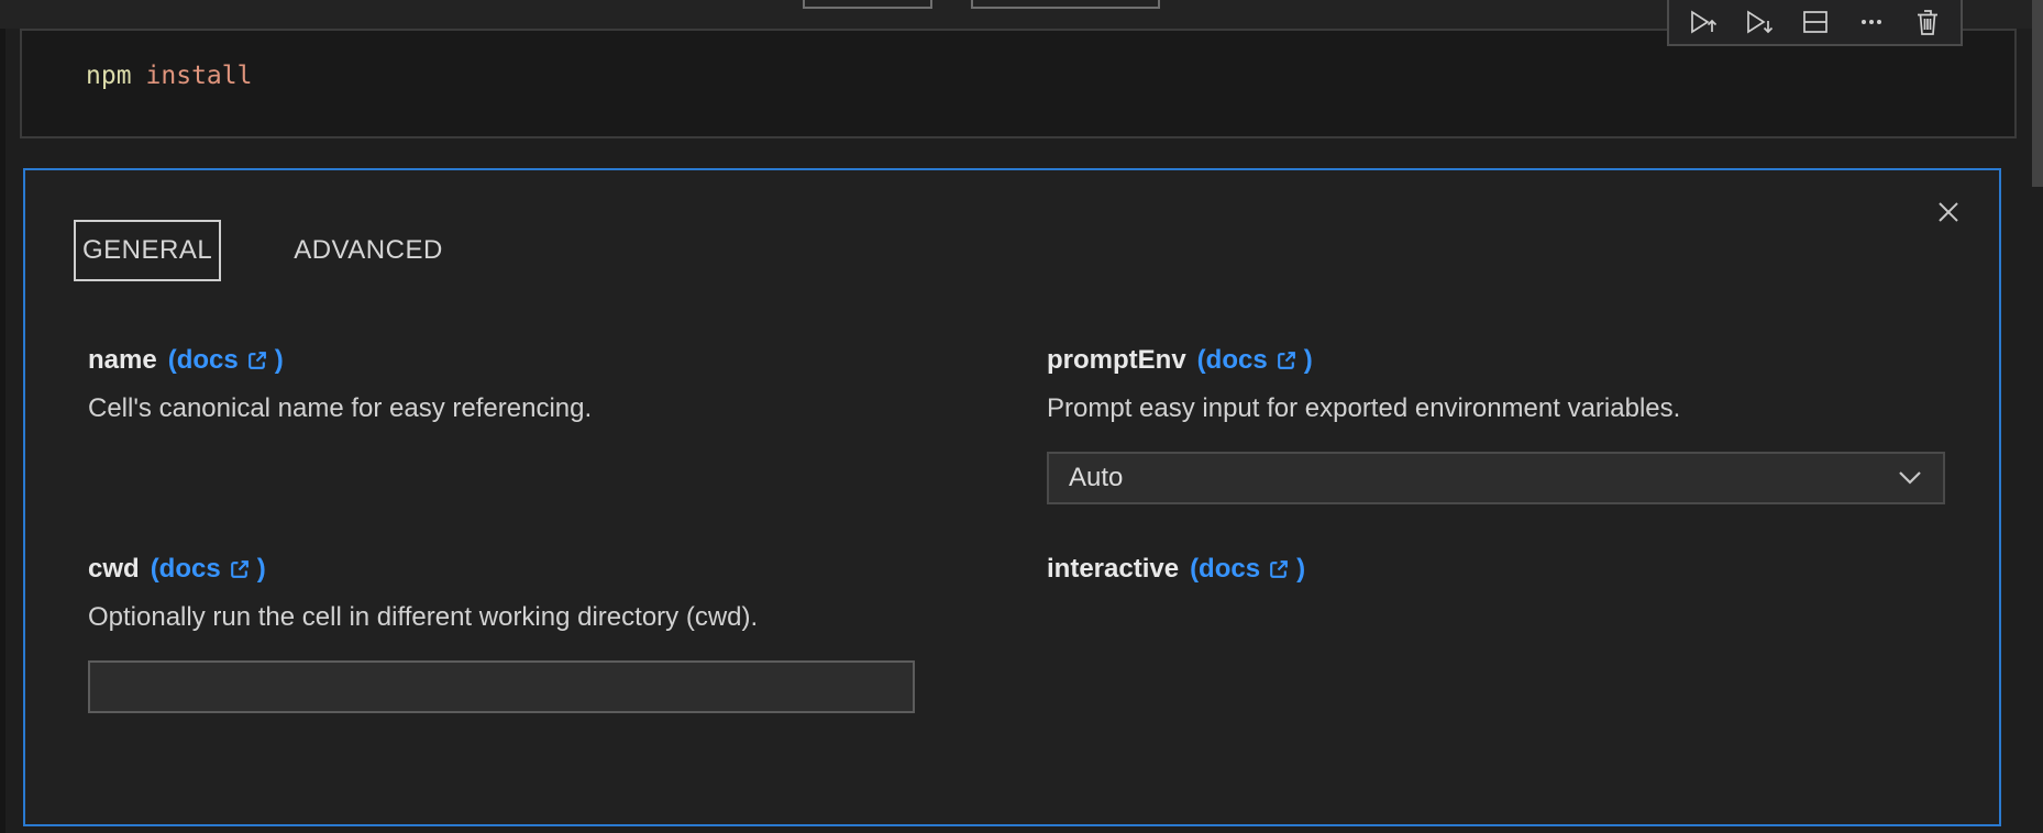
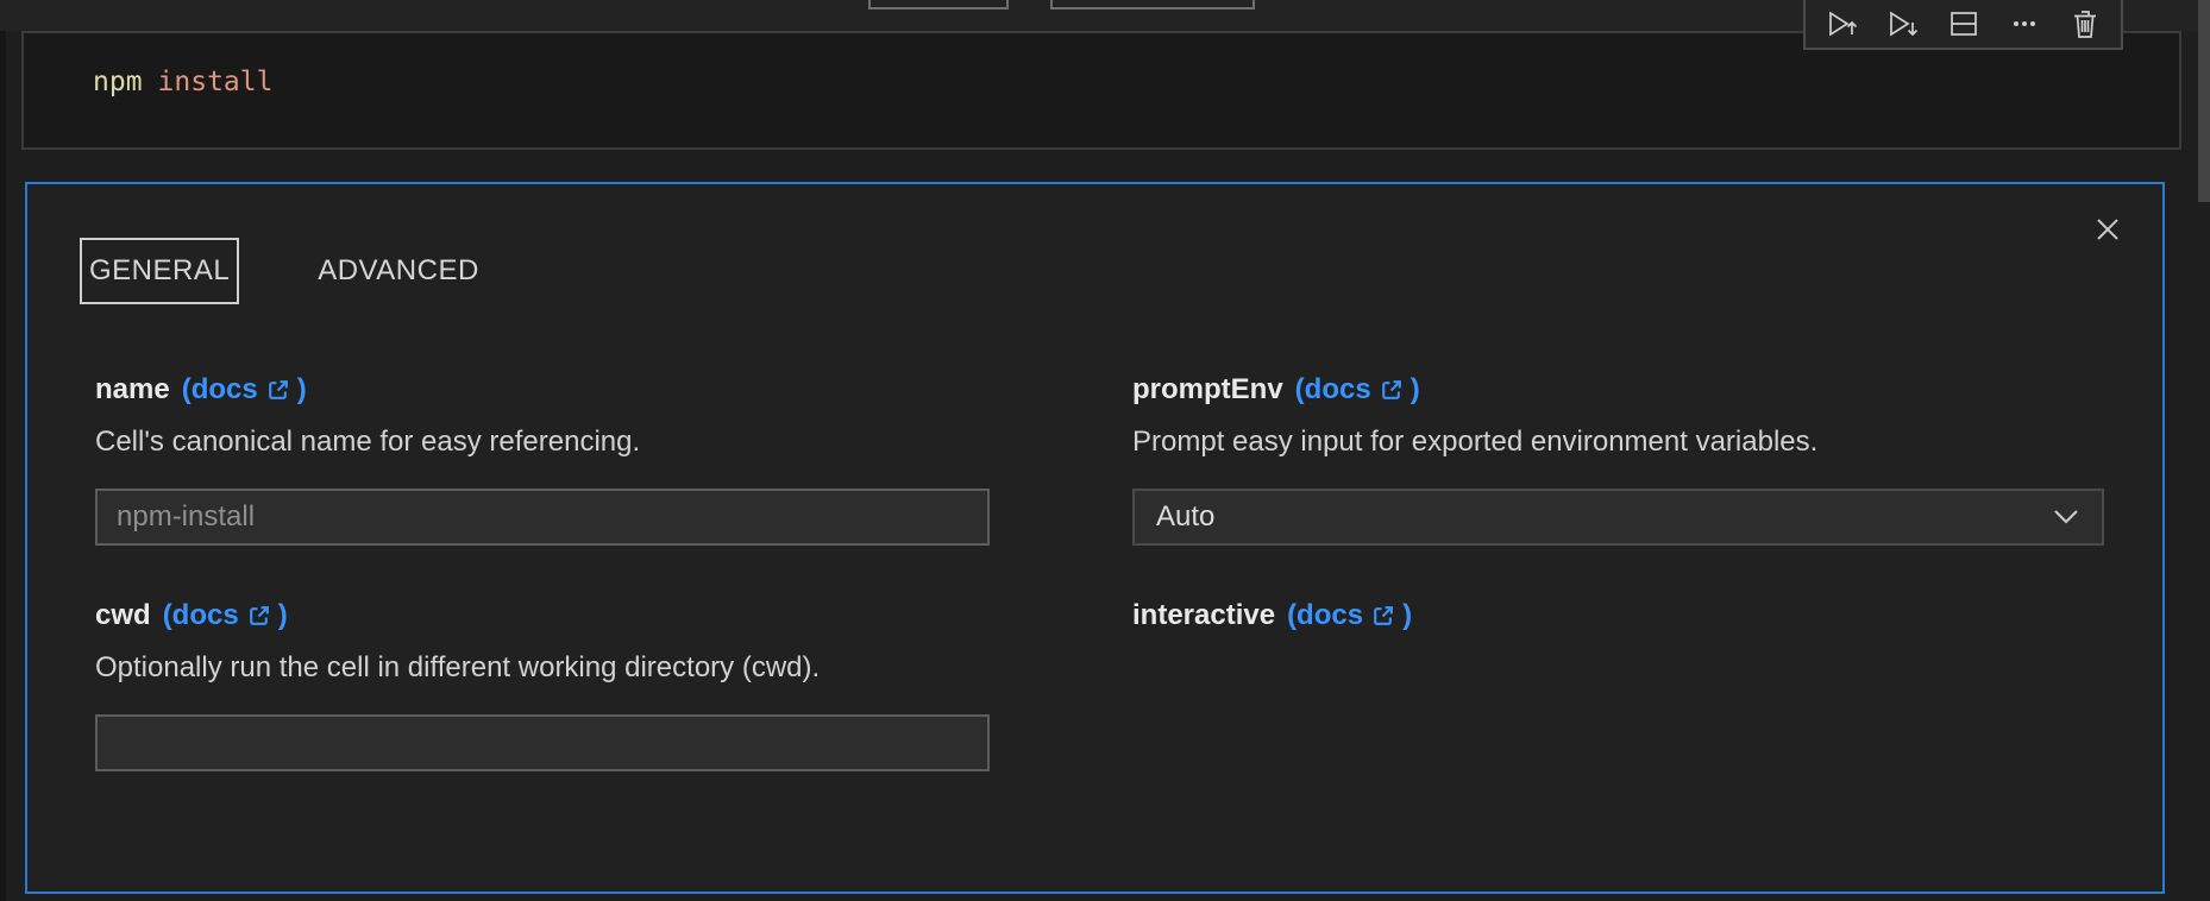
  npm install
  GENERAL
  ADVANCED
  name
  (docs
  )
  Cell's canonical name for easy referencing.
+ npm-install
  promptEnv
  (docs
  )
  Prompt easy input for exported environment variables.
  Auto
  cwd
  (docs
  )
  Optionally run the cell in different working directory (cwd).
  interactive
  (docs
  )
